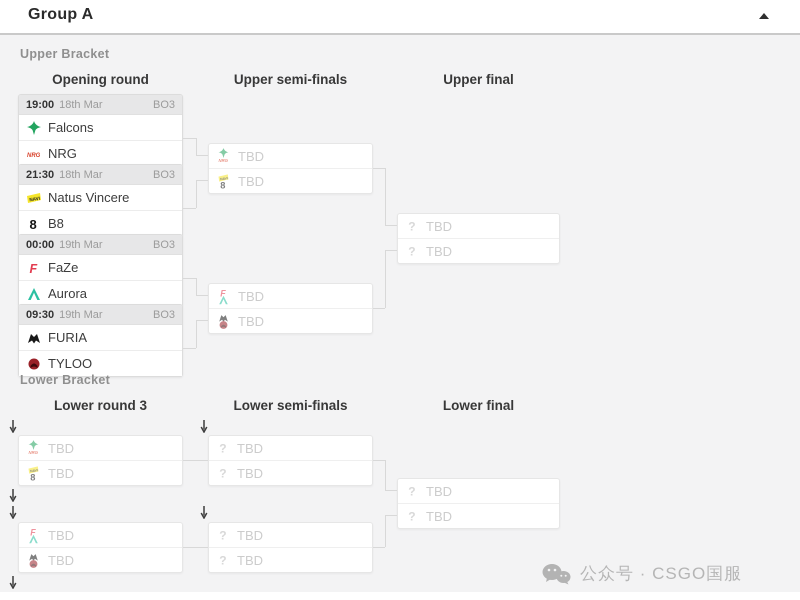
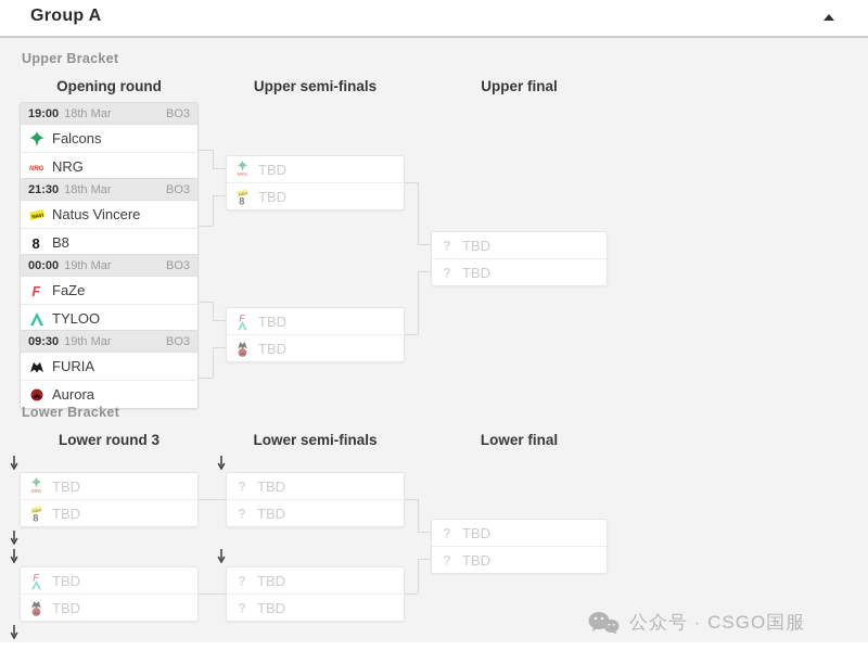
  Group A
  Upper Bracket
  Opening round
  Upper semi-finals
  Upper final
  19:00
  18th Mar
  BO3
  Falcons
  NRG
  21:30
  18th Mar
  BO3
  Natus Vincere
  B8
  00:00
  19th Mar
  BO3
  FaZe
- Aurora
+ TYLOO
  09:30
  19th Mar
  BO3
  FURIA
- TYLOO
+ Aurora
  TBD
  TBD
  TBD
  TBD
  TBD
  TBD
  Lower Bracket
  Lower round 3
  Lower semi-finals
  Lower final
  TBD
  TBD
  TBD
  TBD
  TBD
  TBD
  TBD
  TBD
  TBD
  TBD
  公众号 · CSGO国服
